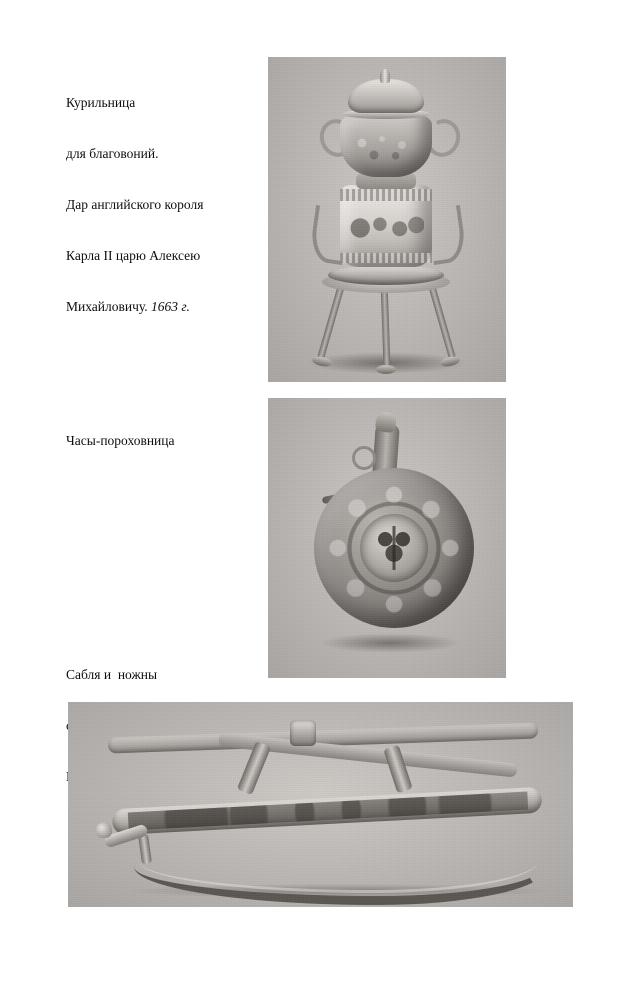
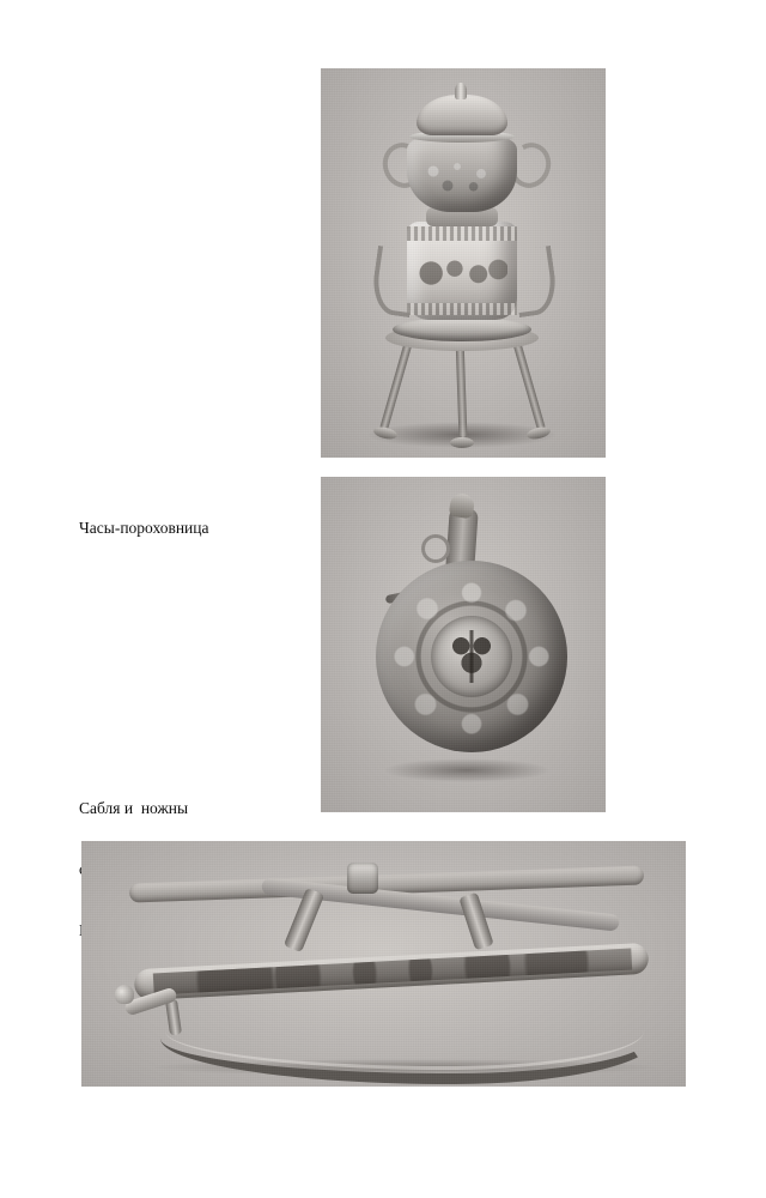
- Курильница
- для благовоний.
- Дар английского короля
- Карла II царю Алексею
- Михайловичу. 1663 г.
  Часы-пороховница
  Сабля и ножны
